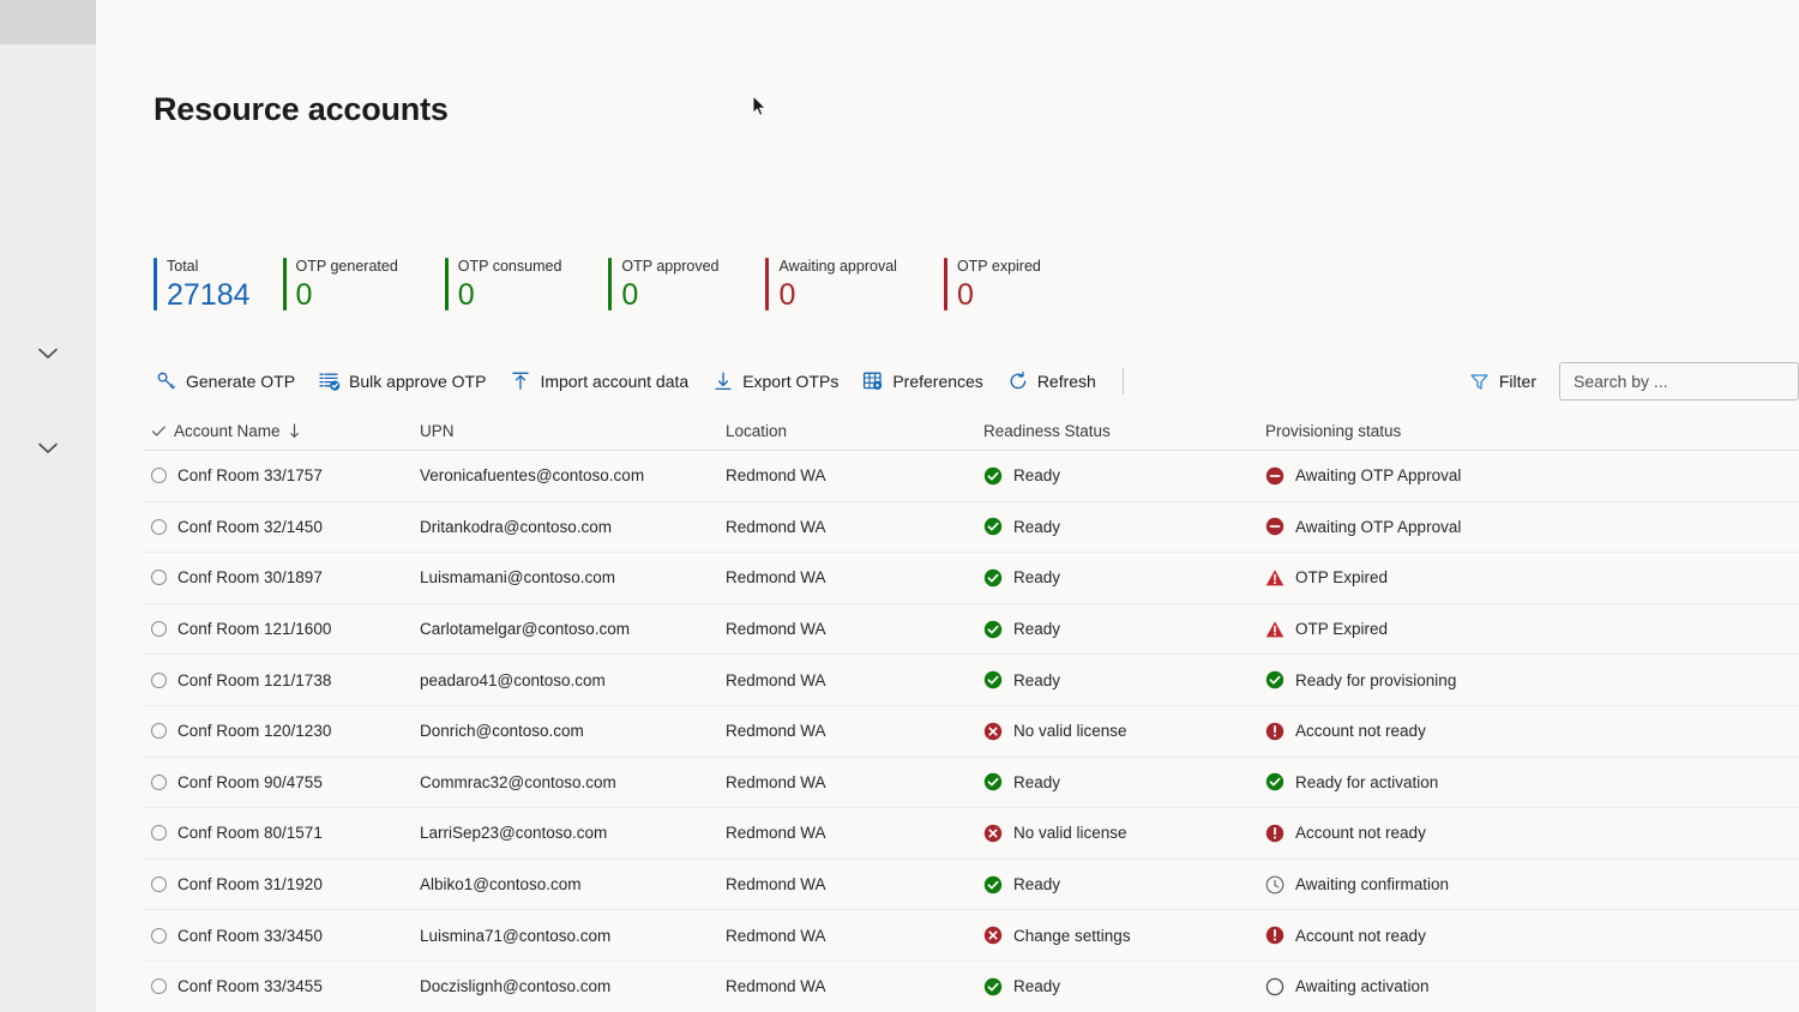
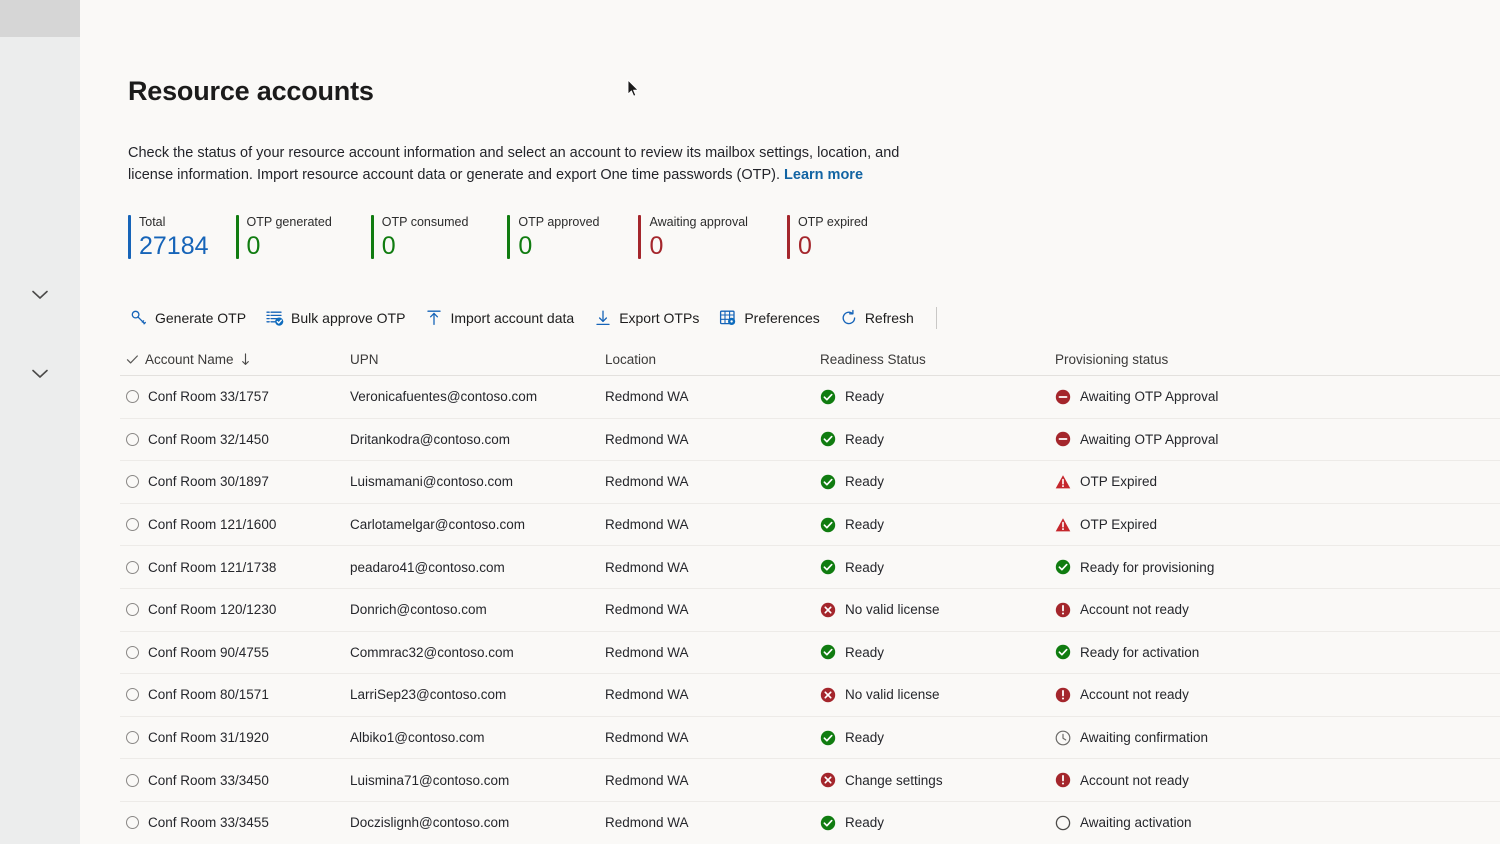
  Resource accounts
+ Check the status of your resource account information and select an account to review its mailbox settings, location, and license information. Import resource account data or generate and export One time passwords (OTP). Learn more
  Total
  27184
  OTP generated
  0
  OTP consumed
  0
  OTP approved
  0
  Awaiting approval
  0
  OTP expired
  0
  Generate OTP
  Bulk approve OTP
  Import account data
  Export OTPs
  Preferences
  Refresh
- Filter
- Search by ...
  Account Name
  UPN
  Location
  Readiness Status
  Provisioning status
  Conf Room 33/1757
  Veronicafuentes@contoso.com
  Redmond WA
  Ready
  Awaiting OTP Approval
  Conf Room 32/1450
  Dritankodra@contoso.com
  Redmond WA
  Ready
  Awaiting OTP Approval
  Conf Room 30/1897
  Luismamani@contoso.com
  Redmond WA
  Ready
  OTP Expired
  Conf Room 121/1600
  Carlotamelgar@contoso.com
  Redmond WA
  Ready
  OTP Expired
  Conf Room 121/1738
  peadaro41@contoso.com
  Redmond WA
  Ready
  Ready for provisioning
  Conf Room 120/1230
  Donrich@contoso.com
  Redmond WA
  No valid license
  Account not ready
  Conf Room 90/4755
  Commrac32@contoso.com
  Redmond WA
  Ready
  Ready for activation
  Conf Room 80/1571
  LarriSep23@contoso.com
  Redmond WA
  No valid license
  Account not ready
  Conf Room 31/1920
  Albiko1@contoso.com
  Redmond WA
  Ready
  Awaiting confirmation
  Conf Room 33/3450
  Luismina71@contoso.com
  Redmond WA
  Change settings
  Account not ready
  Conf Room 33/3455
  Doczislignh@contoso.com
  Redmond WA
  Ready
  Awaiting activation
